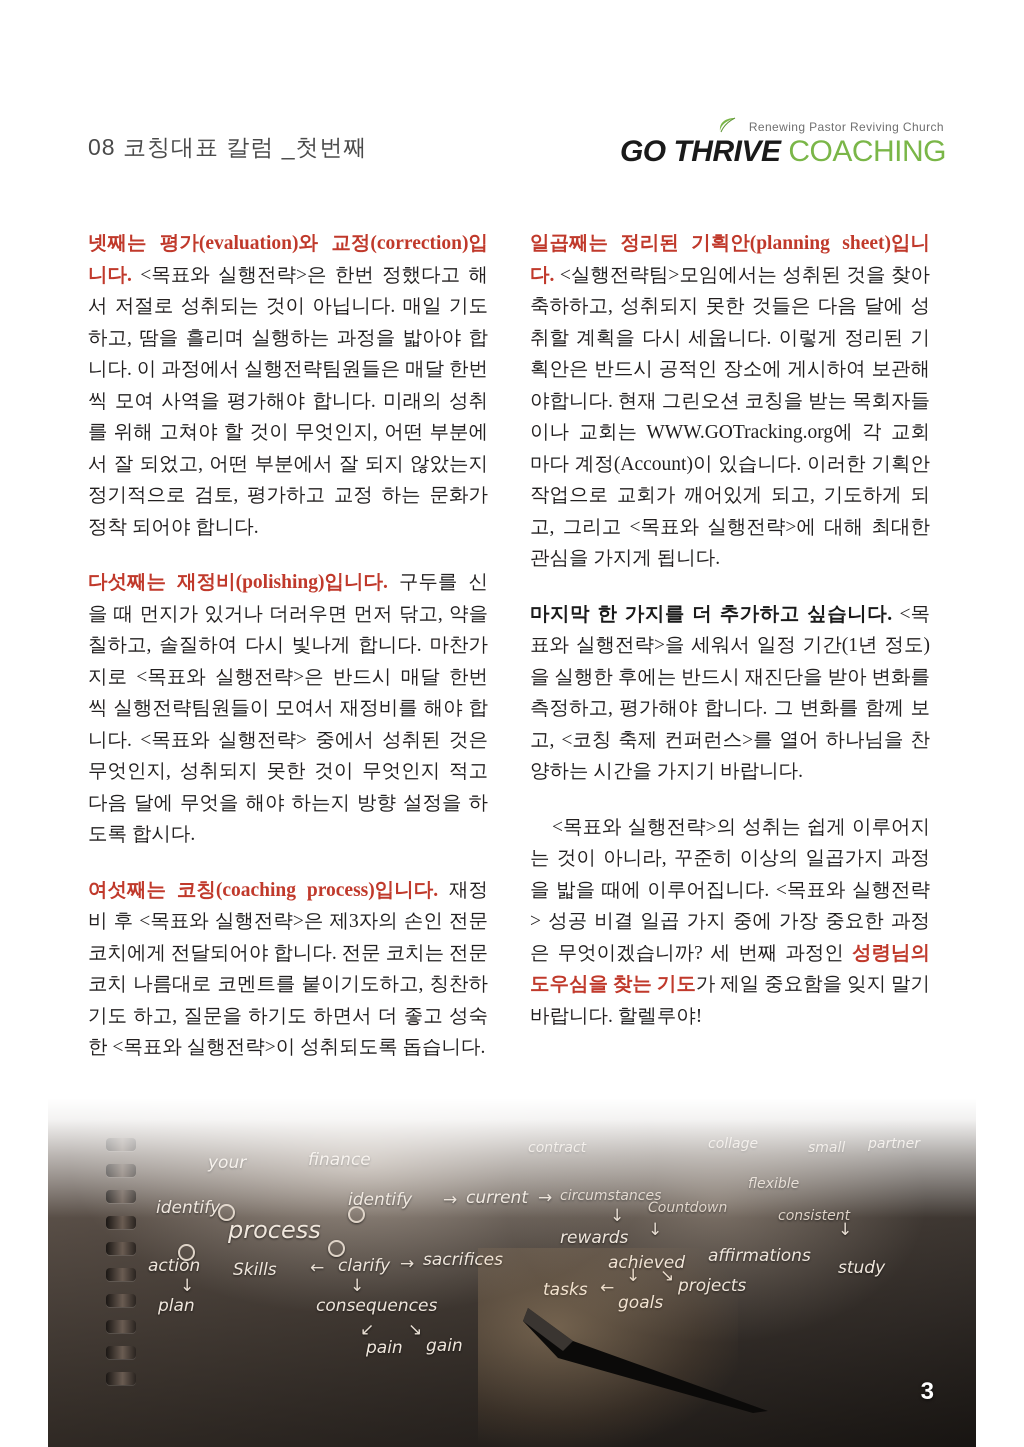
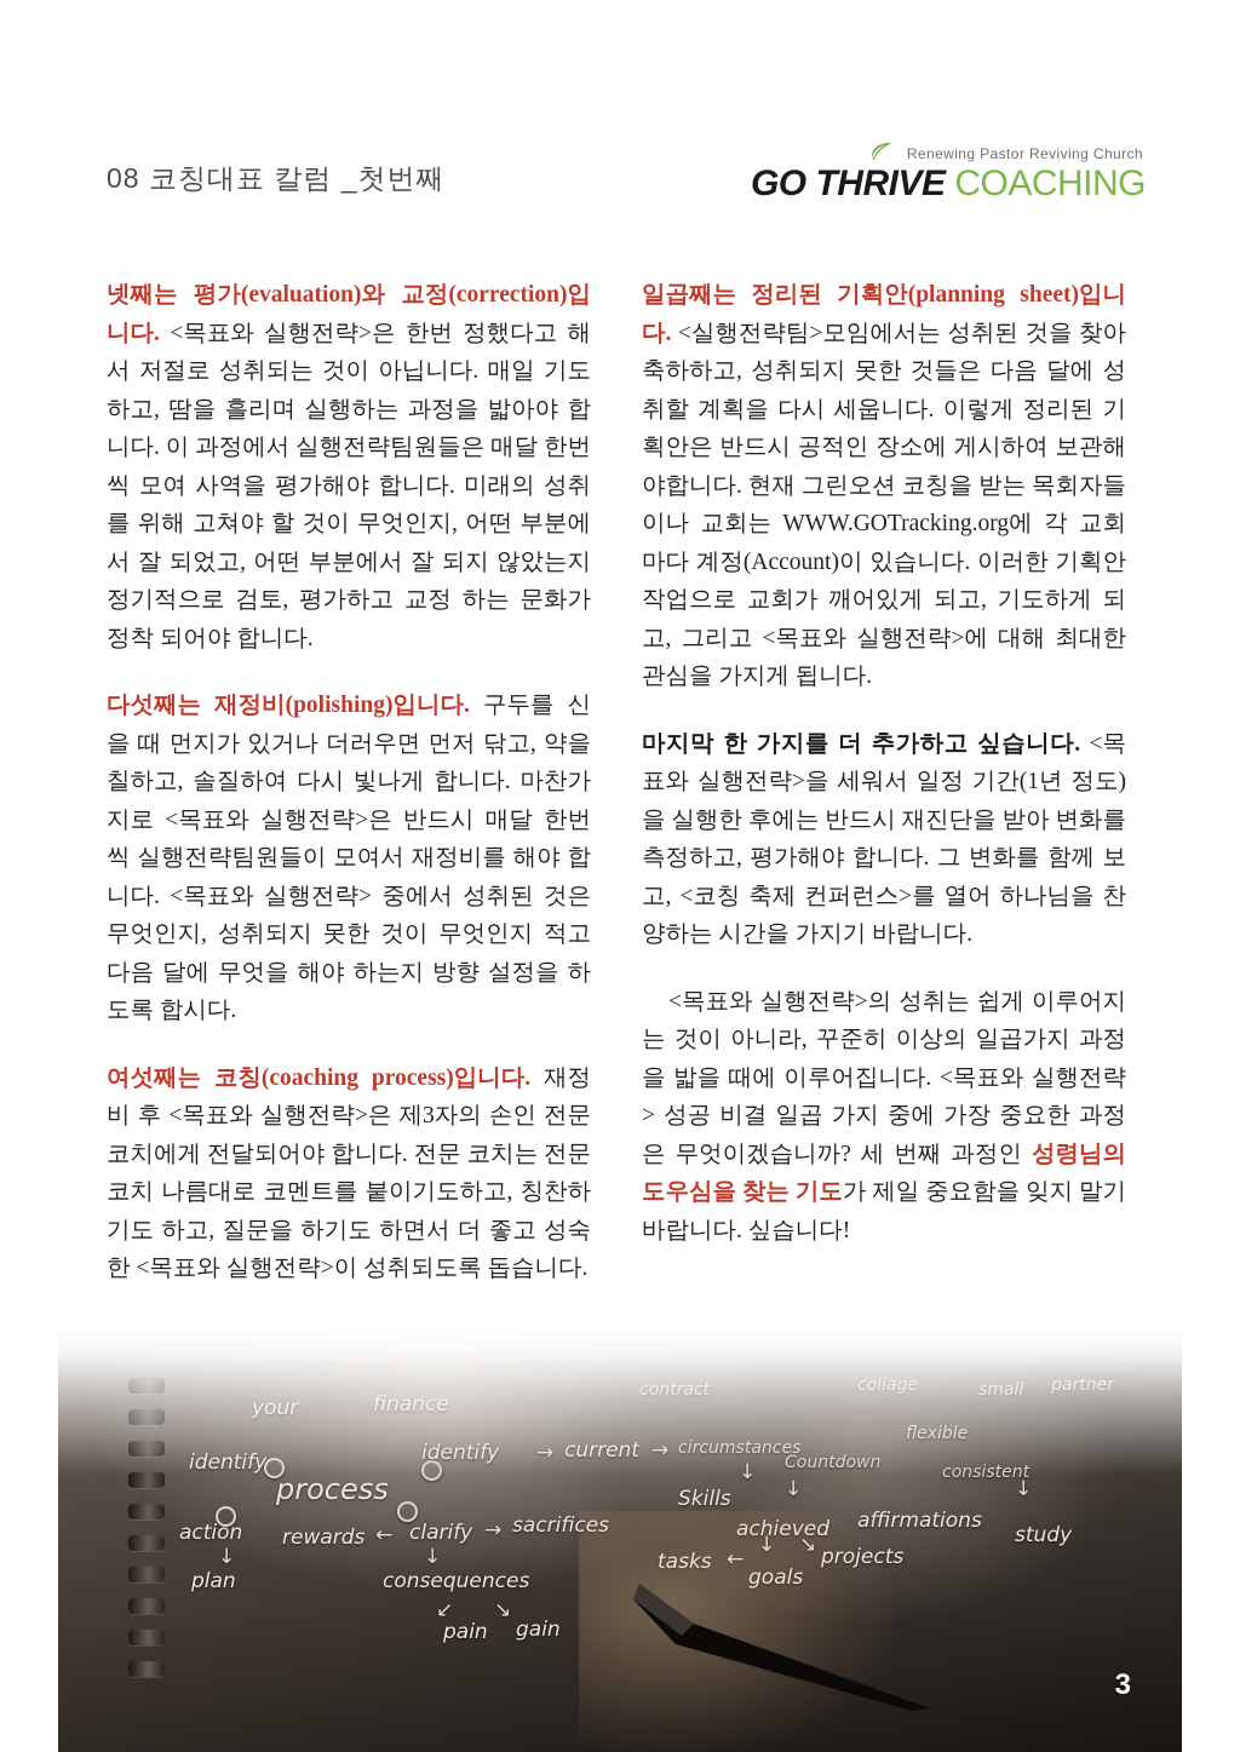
  08 코칭대표 칼럼 _첫번째
  Renewing Pastor Reviving Church
  GO THRIVE COACHING
  넷째는 평가(evaluation)와 교정(correction)입니다. <목표와 실행전략>은 한번 정했다고 해서 저절로 성취되는 것이 아닙니다. 매일 기도하고, 땀을 흘리며 실행하는 과정을 밟아야 합니다. 이 과정에서 실행전략팀원들은 매달 한번 씩 모여 사역을 평가해야 합니다. 미래의 성취를 위해 고쳐야 할 것이 무엇인지, 어떤 부분에서 잘 되었고, 어떤 부분에서 잘 되지 않았는지 정기적으로 검토, 평가하고 교정 하는 문화가 정착 되어야 합니다.
  다섯째는 재정비(polishing)입니다. 구두를 신을 때 먼지가 있거나 더러우면 먼저 닦고, 약을 칠하고, 솔질하여 다시 빛나게 합니다. 마찬가지로 <목표와 실행전략>은 반드시 매달 한번 씩 실행전략팀원들이 모여서 재정비를 해야 합니다. <목표와 실행전략> 중에서 성취된 것은 무엇인지, 성취되지 못한 것이 무엇인지 적고 다음 달에 무엇을 해야 하는지 방향 설정을 하도록 합시다.
  여섯째는 코칭(coaching process)입니다. 재정비 후 <목표와 실행전략>은 제3자의 손인 전문 코치에게 전달되어야 합니다. 전문 코치는 전문 코치 나름대로 코멘트를 붙이기도하고, 칭찬하기도 하고, 질문을 하기도 하면서 더 좋고 성숙한 <목표와 실행전략>이 성취되도록 돕습니다.
  일곱째는 정리된 기획안(planning sheet)입니다. <실행전략팀>모임에서는 성취된 것을 찾아 축하하고, 성취되지 못한 것들은 다음 달에 성취할 계획을 다시 세웁니다. 이렇게 정리된 기획안은 반드시 공적인 장소에 게시하여 보관해야합니다. 현재 그린오션 코칭을 받는 목회자들이나 교회는 WWW.GOTracking.org에 각 교회마다 계정(Account)이 있습니다. 이러한 기획안 작업으로 교회가 깨어있게 되고, 기도하게 되고, 그리고 <목표와 실행전략>에 대해 최대한 관심을 가지게 됩니다.
  마지막 한 가지를 더 추가하고 싶습니다. <목표와 실행전략>을 세워서 일정 기간(1년 정도)을 실행한 후에는 반드시 재진단을 받아 변화를 측정하고, 평가해야 합니다. 그 변화를 함께 보고, <코칭 축제 컨퍼런스>를 열어 하나님을 찬양하는 시간을 가지기 바랍니다.
- <목표와 실행전략>의 성취는 쉽게 이루어지는 것이 아니라, 꾸준히 이상의 일곱가지 과정을 밟을 때에 이루어집니다. <목표와 실행전략> 성공 비결 일곱 가지 중에 가장 중요한 과정은 무엇이겠습니까? 세 번째 과정인 성령님의 도우심을 찾는 기도가 제일 중요함을 잊지 말기 바랍니다. 할렐루야!
+ <목표와 실행전략>의 성취는 쉽게 이루어지는 것이 아니라, 꾸준히 이상의 일곱가지 과정을 밟을 때에 이루어집니다. <목표와 실행전략> 성공 비결 일곱 가지 중에 가장 중요한 과정은 무엇이겠습니까? 세 번째 과정인 성령님의 도우심을 찾는 기도가 제일 중요함을 잊지 말기 바랍니다. 싶습니다!
  process
  ↓
  ↓
- rewards
+ Skills
  study
  action
  ↓
  plan
- Skills
+ rewards
  ←
  clarify
  →
  sacrifi
  ↓
  consequences
  ↙
  pain
  ↘
  gain
  3
